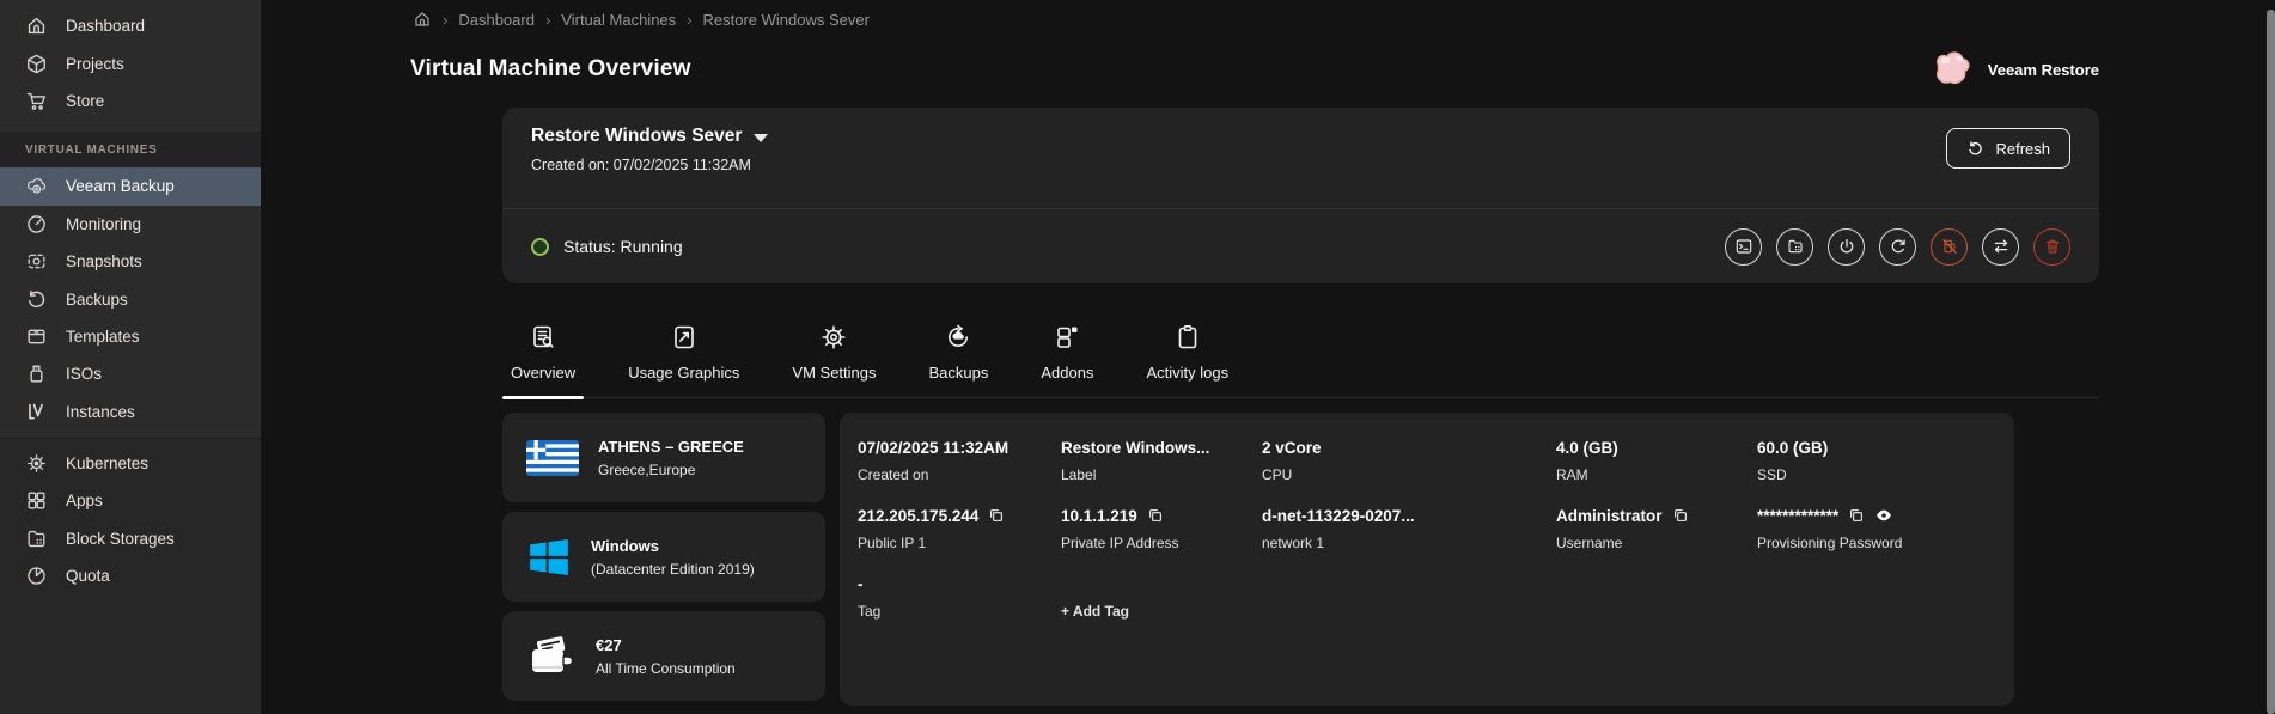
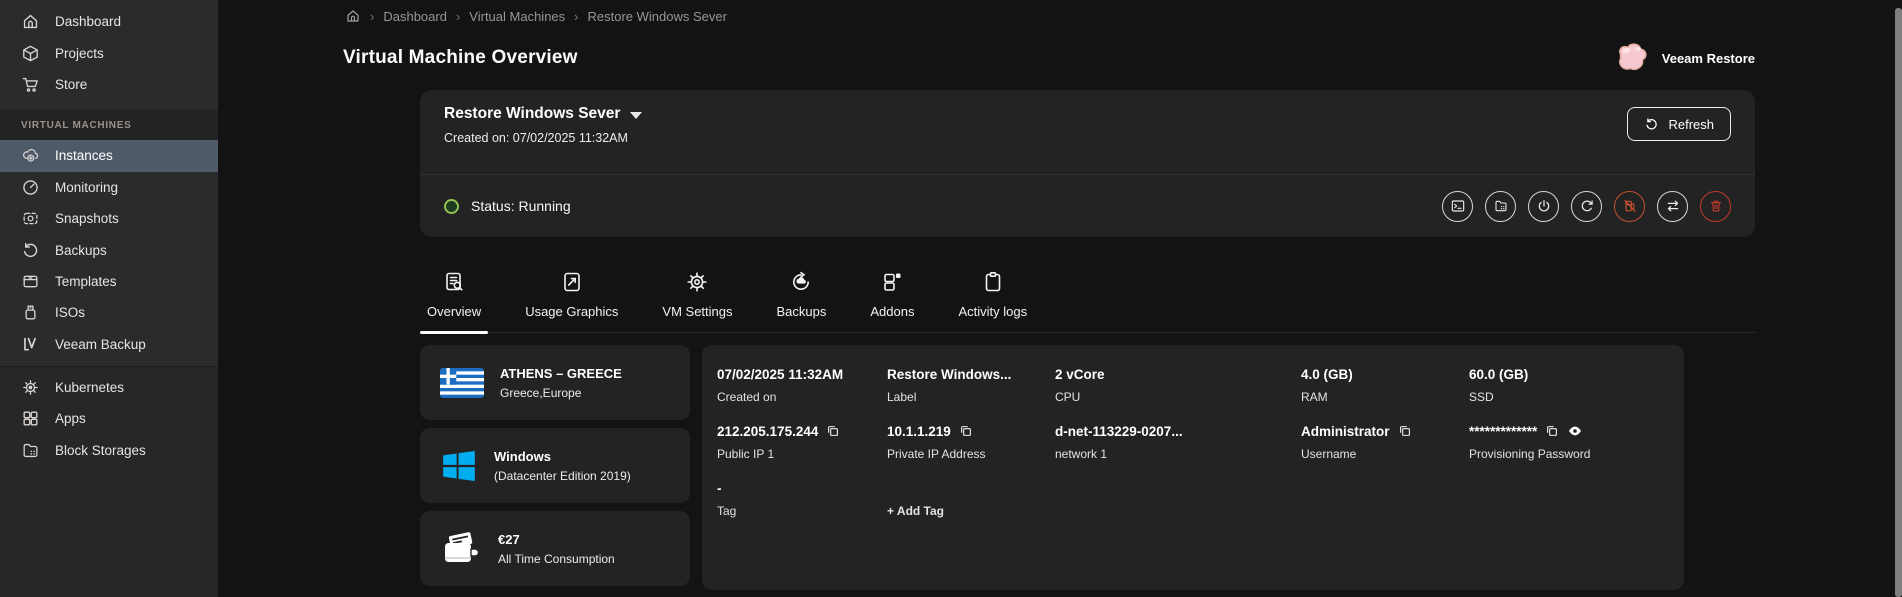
  Dashboard
  Projects
  Store
  VIRTUAL MACHINES
- Veeam Backup
+ Instances
  Monitoring
  Snapshots
  Backups
  Templates
  ISOs
- Instances
+ Veeam Backup
  Kubernetes
  Apps
  Block Storages
- Quota
  ›
  Dashboard
  ›
  Virtual Machines
  ›
  Restore Windows Sever
  Virtual Machine Overview
  Veeam Restore
  Restore Windows Sever
  Created on: 07/02/2025 11:32AM
  Refresh
  Status: Running
  Overview
  Usage Graphics
  VM Settings
  Backups
  Addons
  Activity logs
  ATHENS – GREECE
  Greece,Europe
  Windows
  (Datacenter Edition 2019)
  €27
  All Time Consumption
  07/02/2025 11:32AM
  Created on
  Restore Windows...
  Label
  2 vCore
  CPU
  4.0 (GB)
  RAM
  60.0 (GB)
  SSD
  212.205.175.244
  Public IP 1
  10.1.1.219
  Private IP Address
  d-net-113229-0207...
  network 1
  Administrator
  Username
  *************
  Provisioning Password
  -
  Tag
  + Add Tag
